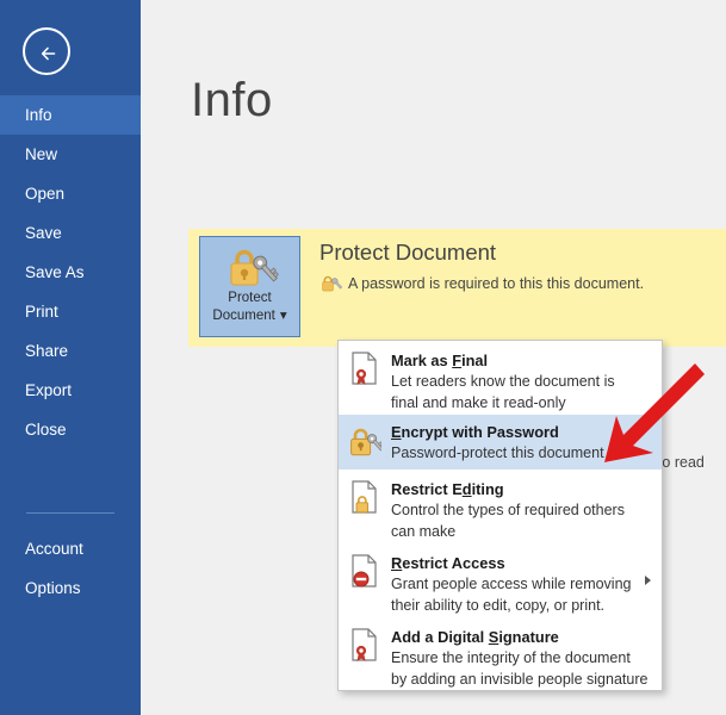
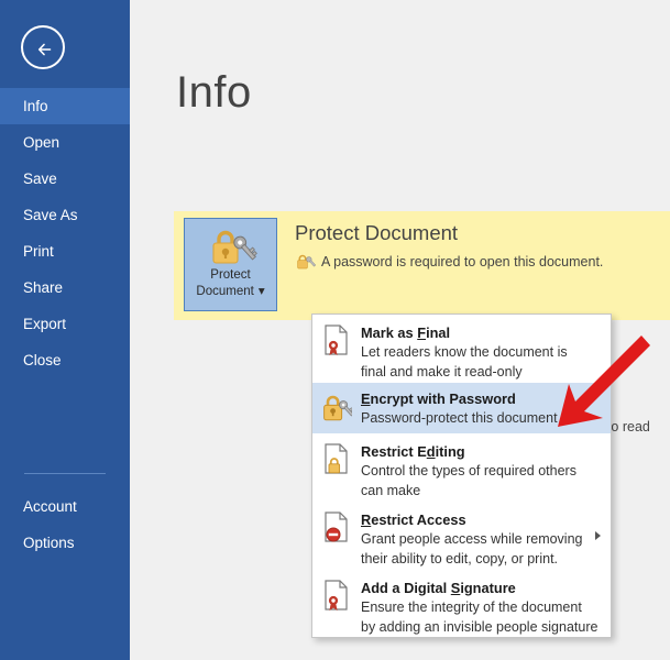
  Info
- New
  Open
  Save
  Save As
  Print
  Share
  Export
  Close
  Account
  Options
  Info
  Protect
  Document ▾
  Protect Document
- A password is required to this this document.
+ A password is required to open this document.
  Mark as Final
  Let readers know the document is
  final and make it read-only
  Encrypt with Password
  Password-protect this document
  Restrict Editing
  Control the types of required others
  can make
  Restrict Access
  Grant people access while removing
  their ability to edit, copy, or print.
  Add a Digital Signature
  Ensure the integrity of the document
  by adding an invisible people signature
